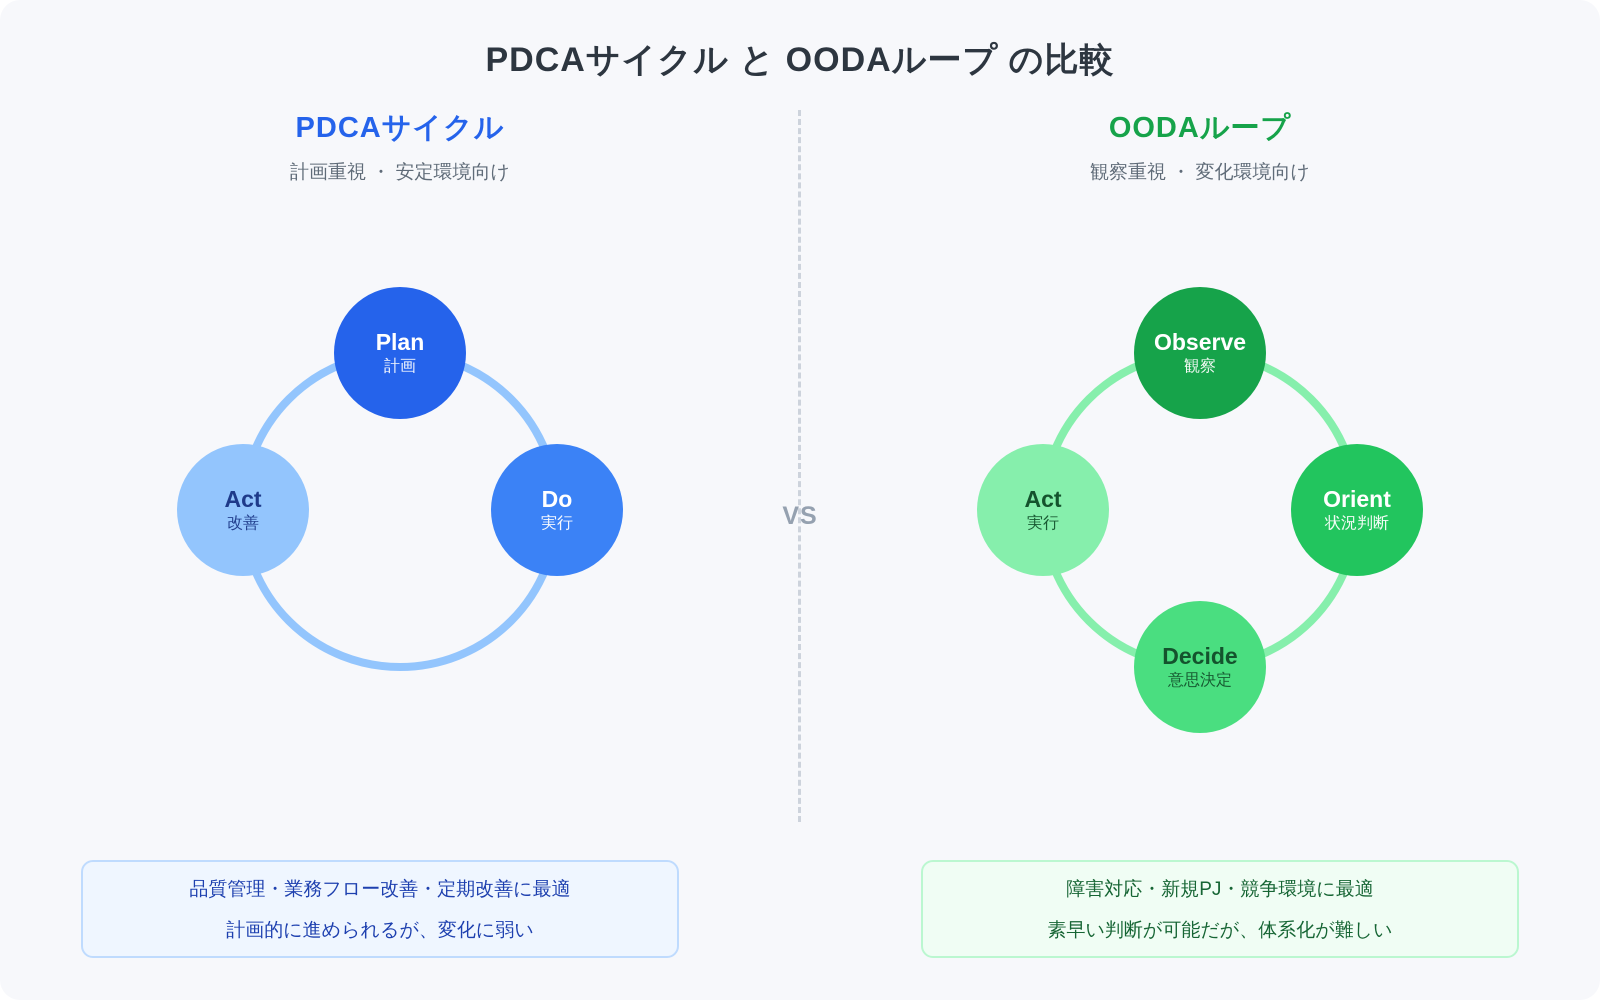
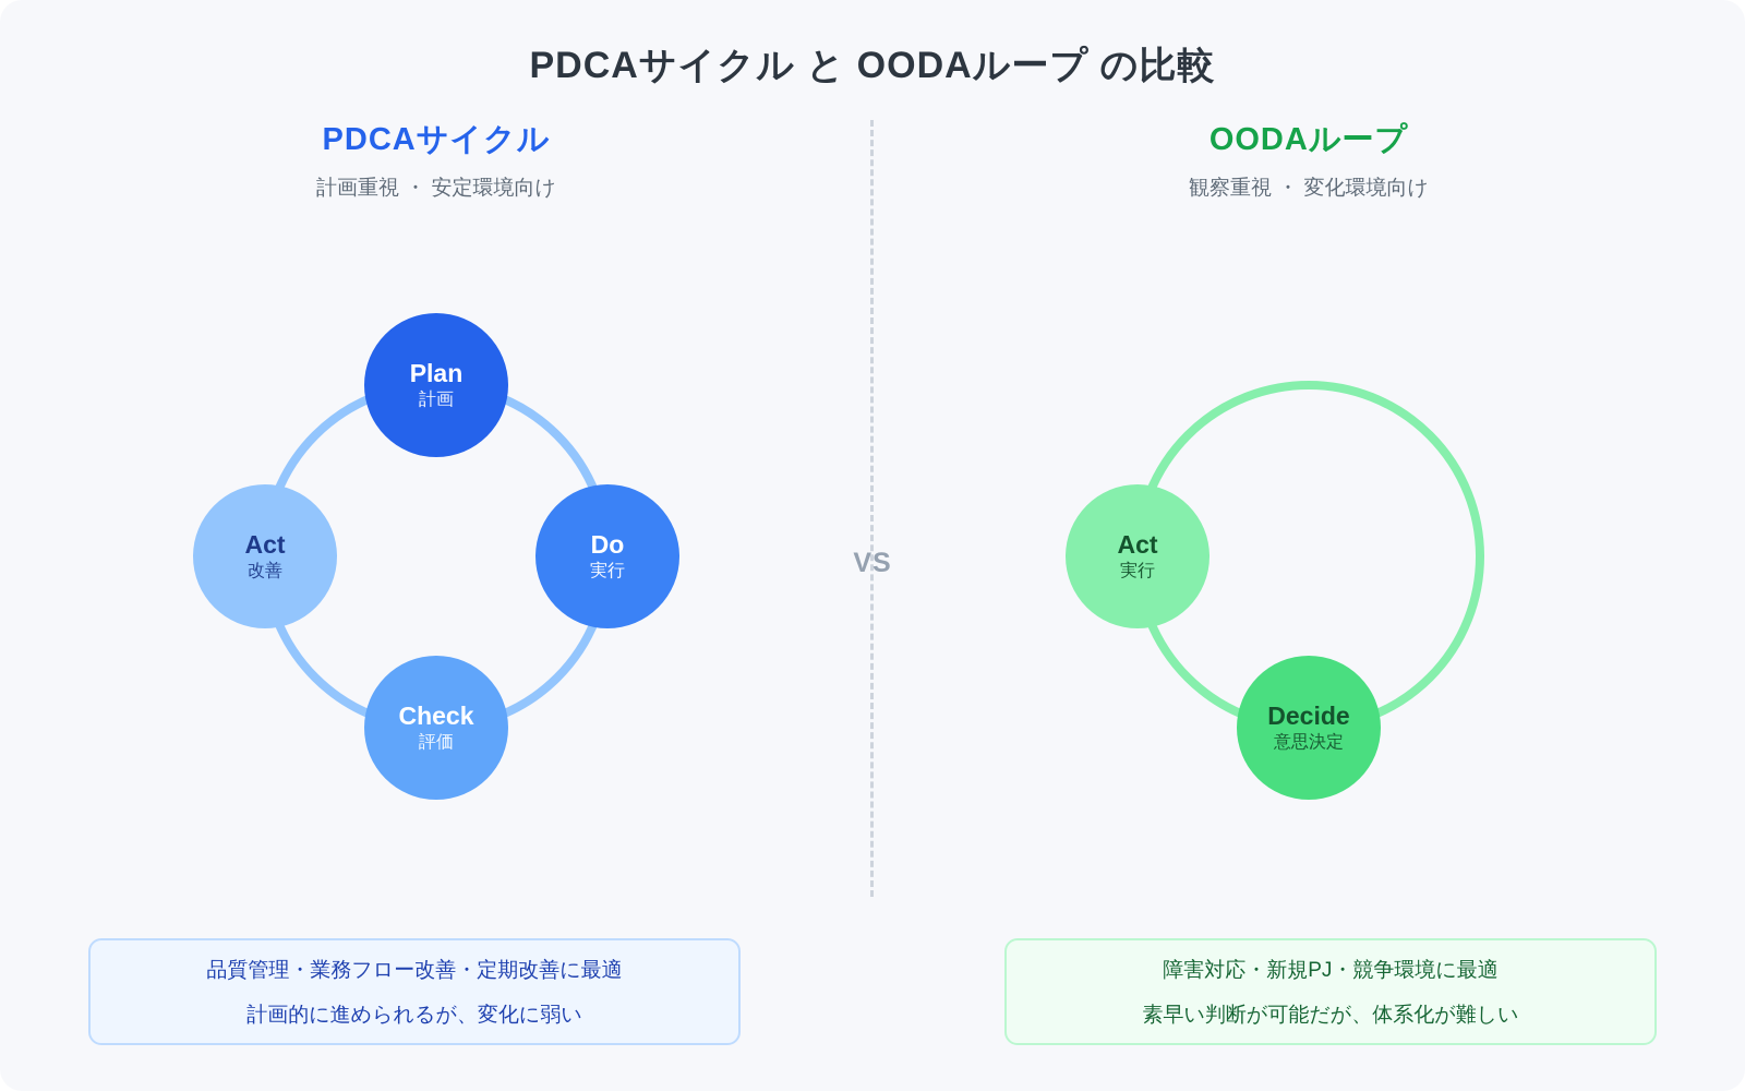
  PDCAサイクル と OODAループ の比較
  VS
  PDCAサイクル
  計画重視 ・ 安定環境向け
  Plan
  計画
  Do
  実行
+ Check
+ 評価
  Act
  改善
  品質管理・業務フロー改善・定期改善に最適
  計画的に進められるが、変化に弱い
  OODAループ
  観察重視 ・ 変化環境向け
- Observe
- 観察
- Orient
- 状況判断
  Decide
  意思決定
  Act
  実行
  障害対応・新規PJ・競争環境に最適
  素早い判断が可能だが、体系化が難しい
